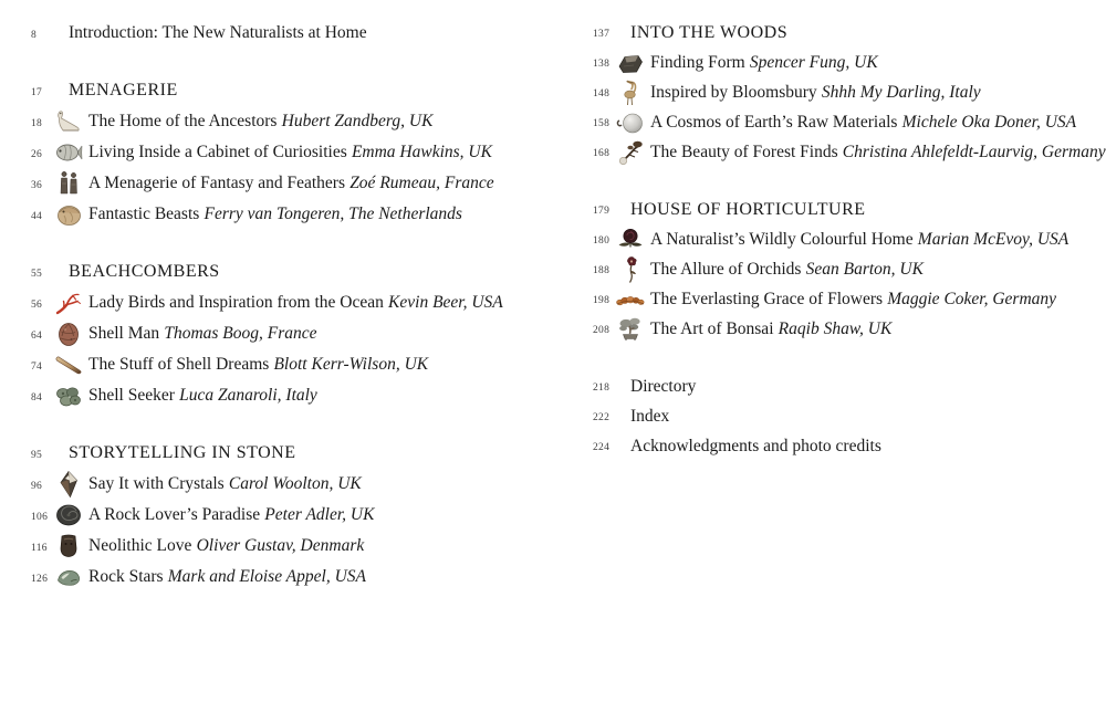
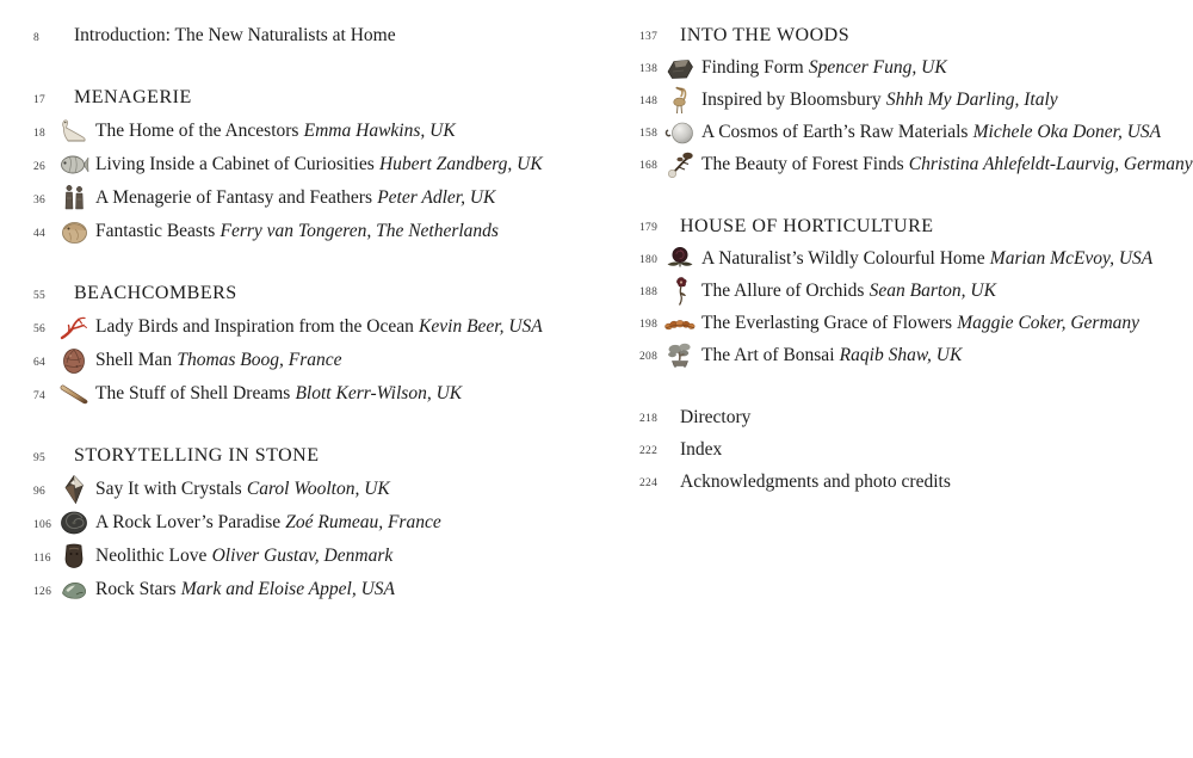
  8
  Introduction: The New Naturalists at Home
  17
  MENAGERIE
  18
- The Home of the Ancestors Hubert Zandberg, UK
+ The Home of the Ancestors Emma Hawkins, UK
  26
- Living Inside a Cabinet of Curiosities Emma Hawkins, UK
+ Living Inside a Cabinet of Curiosities Hubert Zandberg, UK
  36
- A Menagerie of Fantasy and Feathers Zoé Rumeau, France
+ A Menagerie of Fantasy and Feathers Peter Adler, UK
  44
  Fantastic Beasts Ferry van Tongeren, The Netherlands
  55
  BEACHCOMBERS
  56
  Lady Birds and Inspiration from the Ocean Kevin Beer, USA
  64
  Shell Man Thomas Boog, France
  74
  The Stuff of Shell Dreams Blott Kerr-Wilson, UK
- 84
- Shell Seeker Luca Zanaroli, Italy
  95
  STORYTELLING IN STONE
  96
  Say It with Crystals Carol Woolton, UK
  106
- A Rock Lover’s Paradise Peter Adler, UK
+ A Rock Lover’s Paradise Zoé Rumeau, France
  116
  Neolithic Love Oliver Gustav, Denmark
  126
  Rock Stars Mark and Eloise Appel, USA
  137
  INTO THE WOODS
  138
  Finding Form Spencer Fung, UK
  148
  Inspired by Bloomsbury Shhh My Darling, Italy
  158
  A Cosmos of Earth’s Raw Materials Michele Oka Doner, USA
  168
  The Beauty of Forest Finds Christina Ahlefeldt-Laurvig, Germany
  179
  HOUSE OF HORTICULTURE
  180
  A Naturalist’s Wildly Colourful Home Marian McEvoy, USA
  188
  The Allure of Orchids Sean Barton, UK
  198
  The Everlasting Grace of Flowers Maggie Coker, Germany
  208
  The Art of Bonsai Raqib Shaw, UK
  218
  Directory
  222
  Index
  224
  Acknowledgments and photo credits
